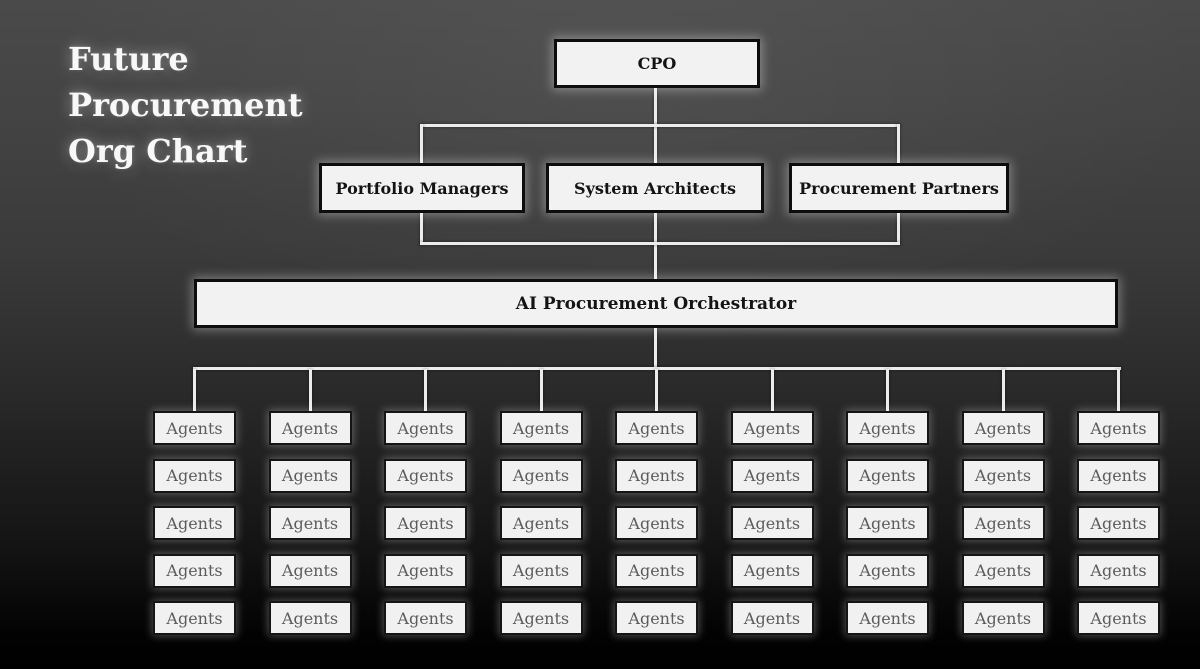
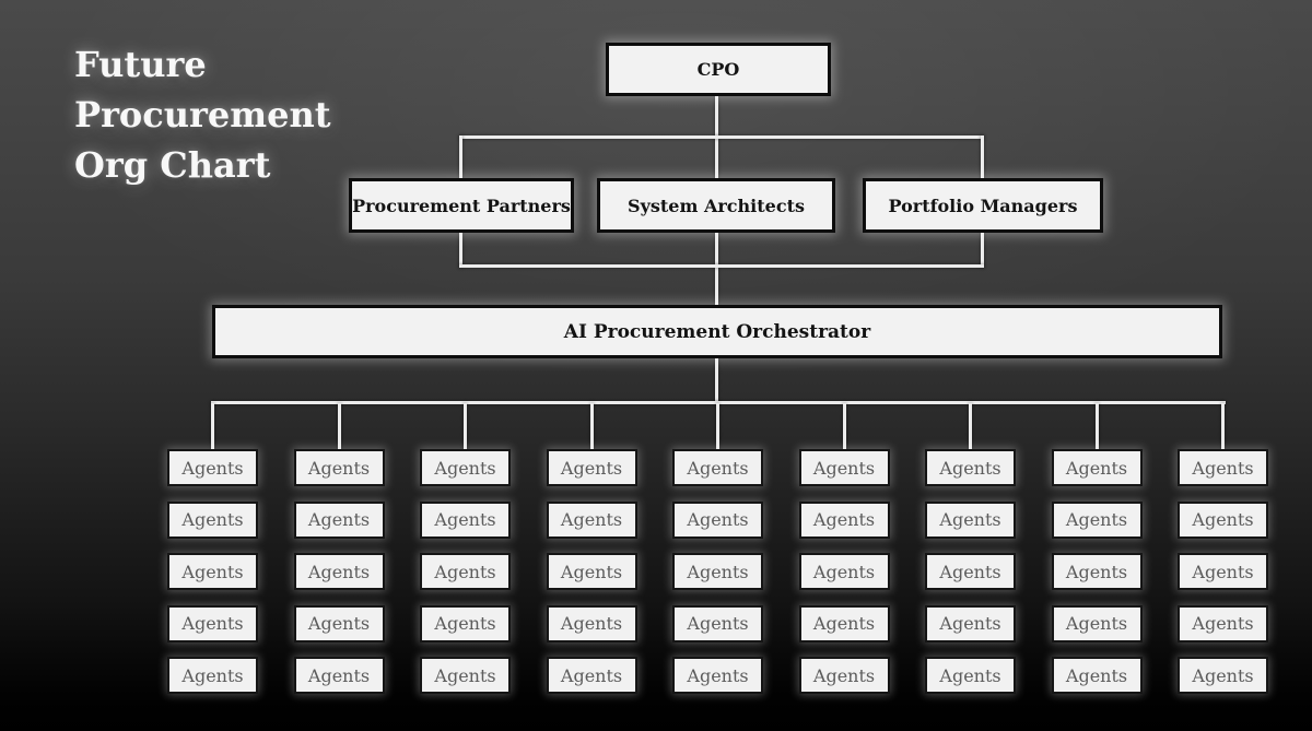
  Future Procurement Org Chart
  CPO
- Portfolio Managers
+ Procurement Partners
  System Architects
- Procurement Partners
+ Portfolio Managers
  AI Procurement Orchestrator
  Agents
  Agents
  Agents
  Agents
  Agents
  Agents
  Agents
  Agents
  Agents
  Agents
  Agents
  Agents
  Agents
  Agents
  Agents
  Agents
  Agents
  Agents
  Agents
  Agents
  Agents
  Agents
  Agents
  Agents
  Agents
  Agents
  Agents
  Agents
  Agents
  Agents
  Agents
  Agents
  Agents
  Agents
  Agents
  Agents
  Agents
  Agents
  Agents
  Agents
  Agents
  Agents
  Agents
  Agents
  Agents
